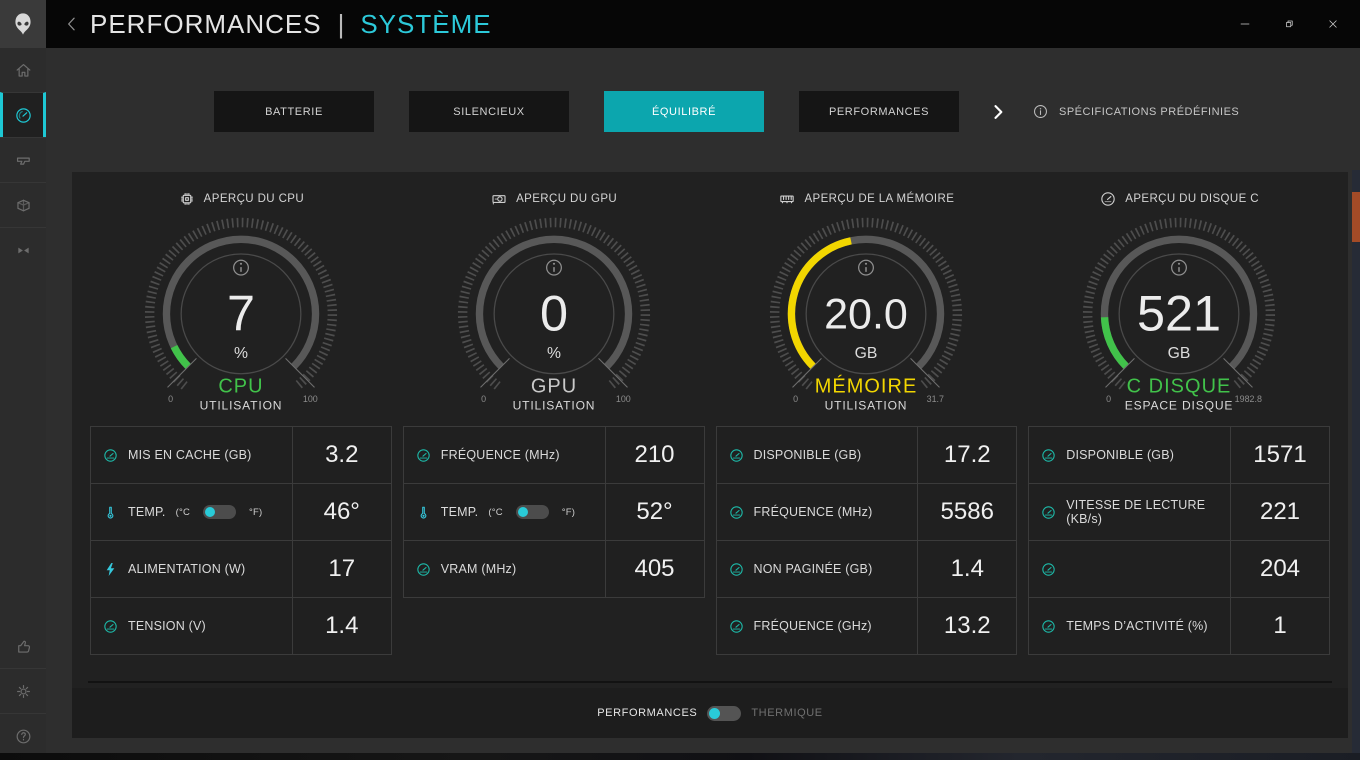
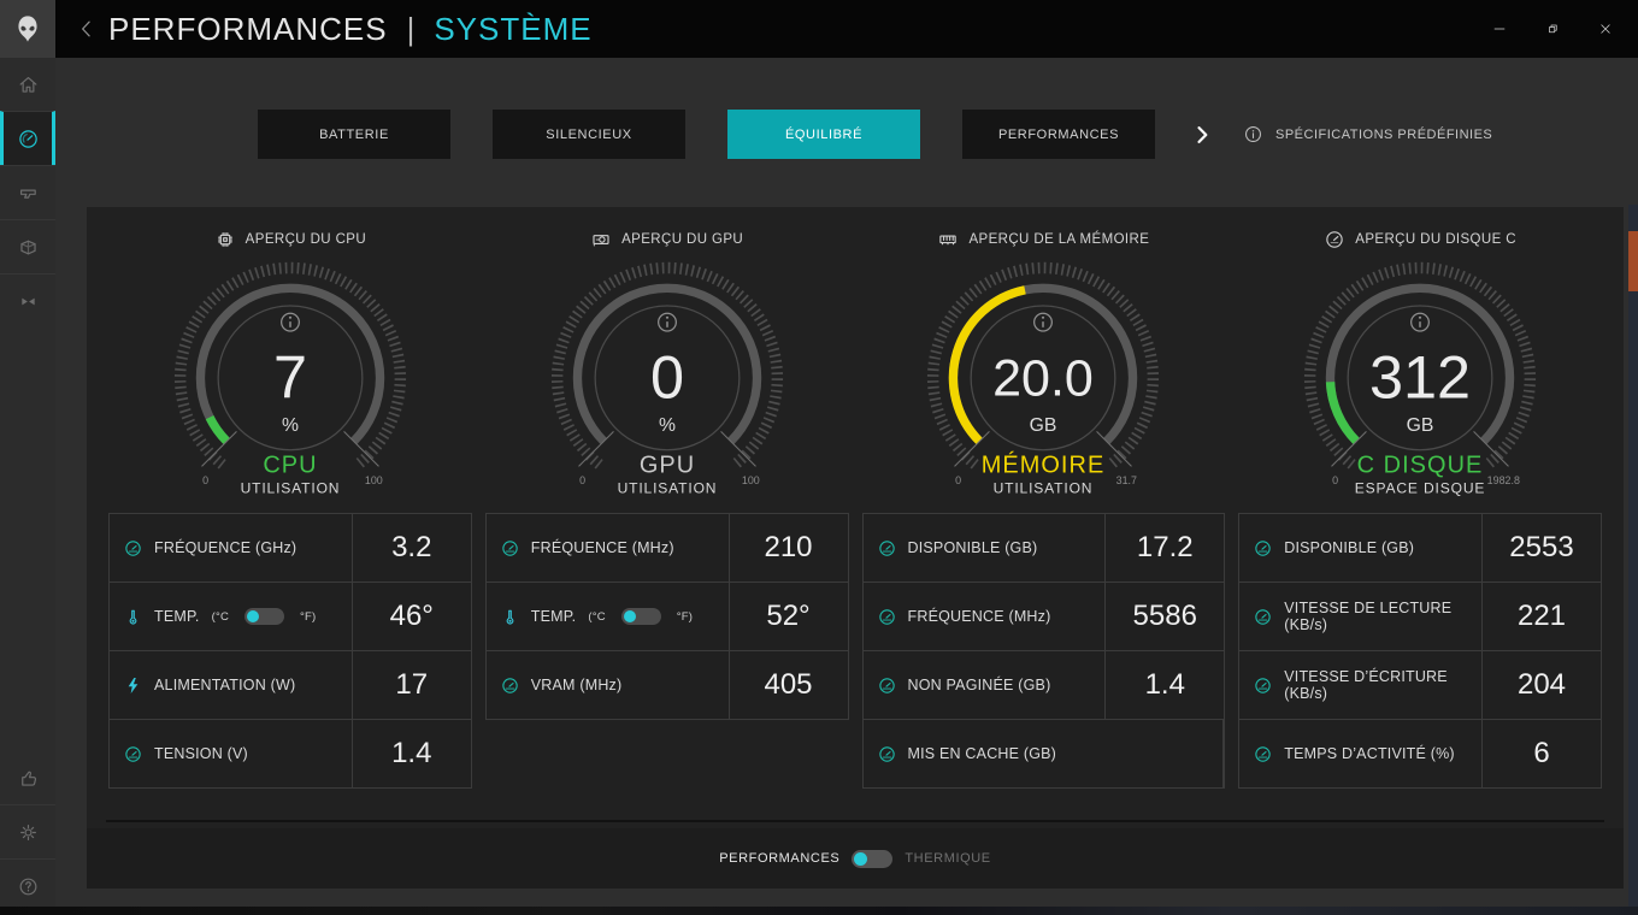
  PERFORMANCES
  |
  SYSTÈME
  BATTERIE
  SILENCIEUX
  ÉQUILIBRÉ
  PERFORMANCES
  SPÉCIFICATIONS PRÉDÉFINIES
  APERÇU DU CPU
  7
  %
  CPU
  UTILISATION
  0
  100
- MIS EN CACHE (GB)
+ FRÉQUENCE (GHz)
  3.2
  TEMP.
  (°C
  °F)
  46°
  ALIMENTATION (W)
  17
  TENSION (V)
  1.4
  APERÇU DU GPU
  0
  %
  GPU
  UTILISATION
  0
  100
  FRÉQUENCE (MHz)
  210
  TEMP.
  (°C
  °F)
  52°
  VRAM (MHz)
  405
  APERÇU DE LA MÉMOIRE
  20.0
  GB
  MÉMOIRE
  UTILISATION
  0
  31.7
  DISPONIBLE (GB)
  17.2
  FRÉQUENCE (MHz)
  5586
  NON PAGINÉE (GB)
  1.4
- FRÉQUENCE (GHz)
+ MIS EN CACHE (GB)
- 13.2
  APERÇU DU DISQUE C
- 521
+ 312
  GB
  C DISQUE
  ESPACE DISQUE
  0
  1982.8
  DISPONIBLE (GB)
- 1571
+ 2553
  VITESSE DE LECTURE (KB/s)
  221
+ VITESSE D’ÉCRITURE (KB/s)
  204
  TEMPS D’ACTIVITÉ (%)
- 1
+ 6
  PERFORMANCES
  THERMIQUE
